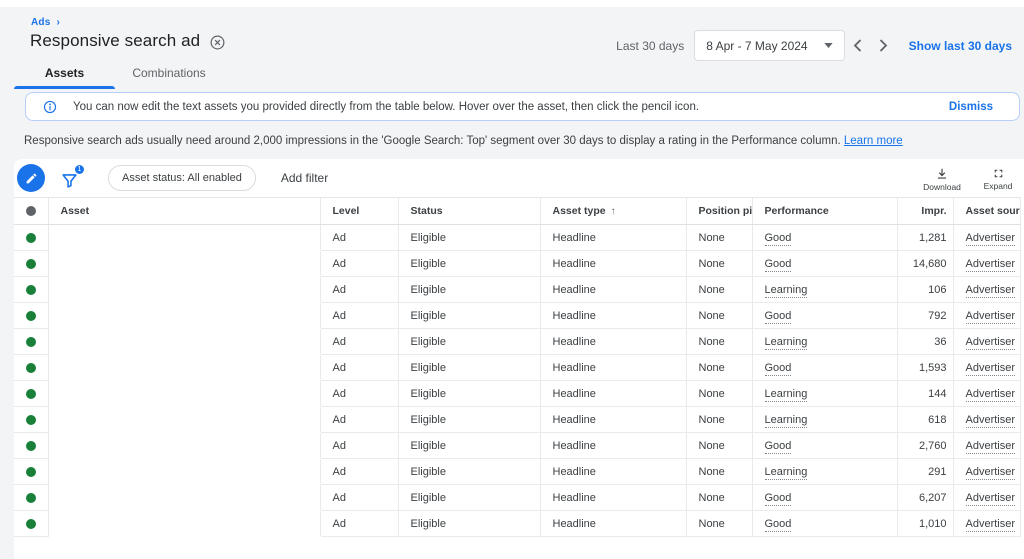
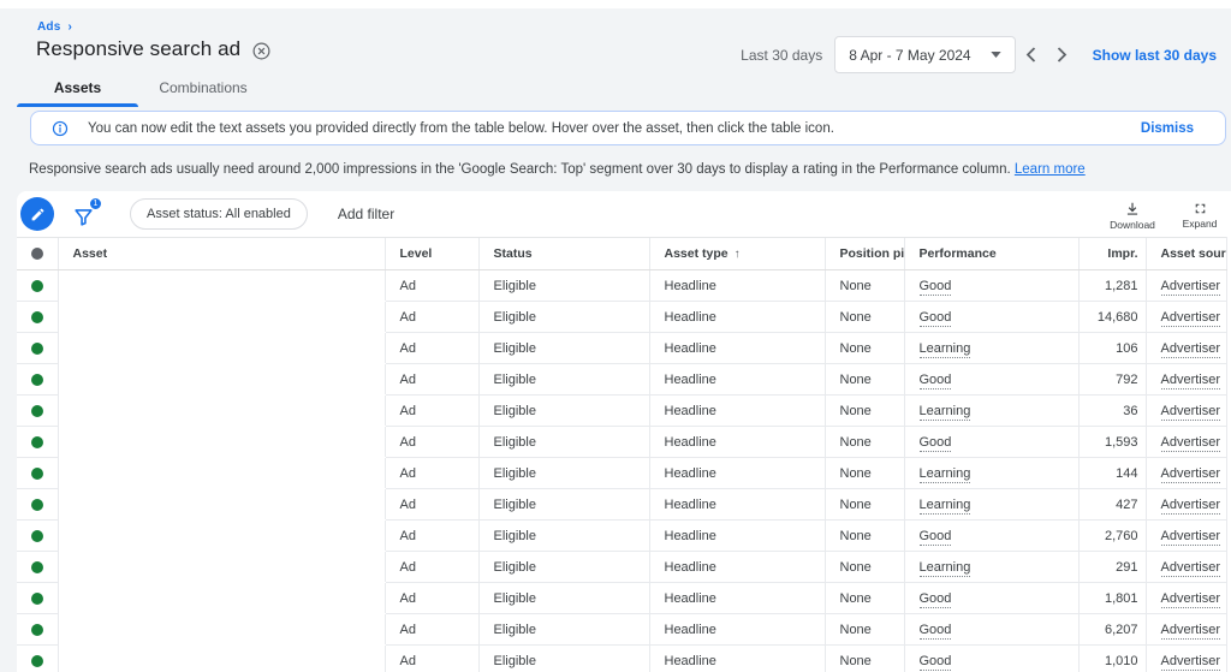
  Ads ›
  Responsive search ad
  Last 30 days
  8 Apr - 7 May 2024
  Show last 30 days
  Assets
  Combinations
- You can now edit the text assets you provided directly from the table below. Hover over the asset, then click the pencil icon.
+ You can now edit the text assets you provided directly from the table below. Hover over the asset, then click the table icon.
  Dismiss
  Responsive search ads usually need around 2,000 impressions in the 'Google Search: Top' segment over 30 days to display a rating in the Performance column. Learn more
  Asset status: All enabled
  Add filter
  Download
  Expand
  	Asset	Level	Status	Asset type ↑	Position pi	Performance	Impr.	Asset sour
  		Ad	Eligible	Headline	None	Good	1,281	Advertiser
  		Ad	Eligible	Headline	None	Good	14,680	Advertiser
  		Ad	Eligible	Headline	None	Learning	106	Advertiser
  		Ad	Eligible	Headline	None	Good	792	Advertiser
  		Ad	Eligible	Headline	None	Learning	36	Advertiser
  		Ad	Eligible	Headline	None	Good	1,593	Advertiser
  		Ad	Eligible	Headline	None	Learning	144	Advertiser
- 		Ad	Eligible	Headline	None	Learning	618	Advertiser
+ 		Ad	Eligible	Headline	None	Learning	427	Advertiser
  		Ad	Eligible	Headline	None	Good	2,760	Advertiser
  		Ad	Eligible	Headline	None	Learning	291	Advertiser
+ 		Ad	Eligible	Headline	None	Good	1,801	Advertiser
  		Ad	Eligible	Headline	None	Good	6,207	Advertiser
  		Ad	Eligible	Headline	None	Good	1,010	Advertiser
